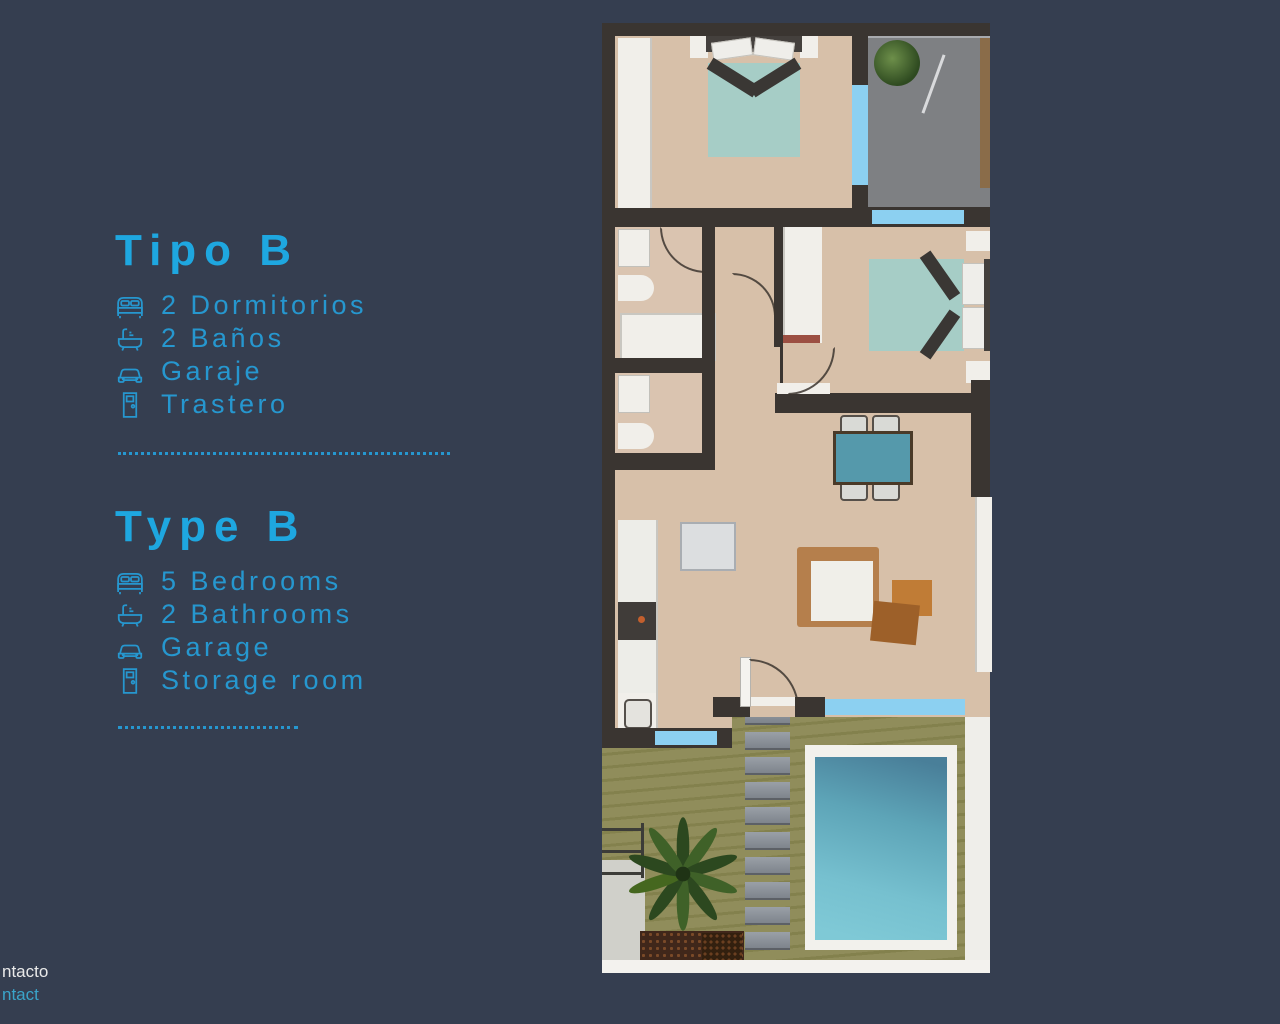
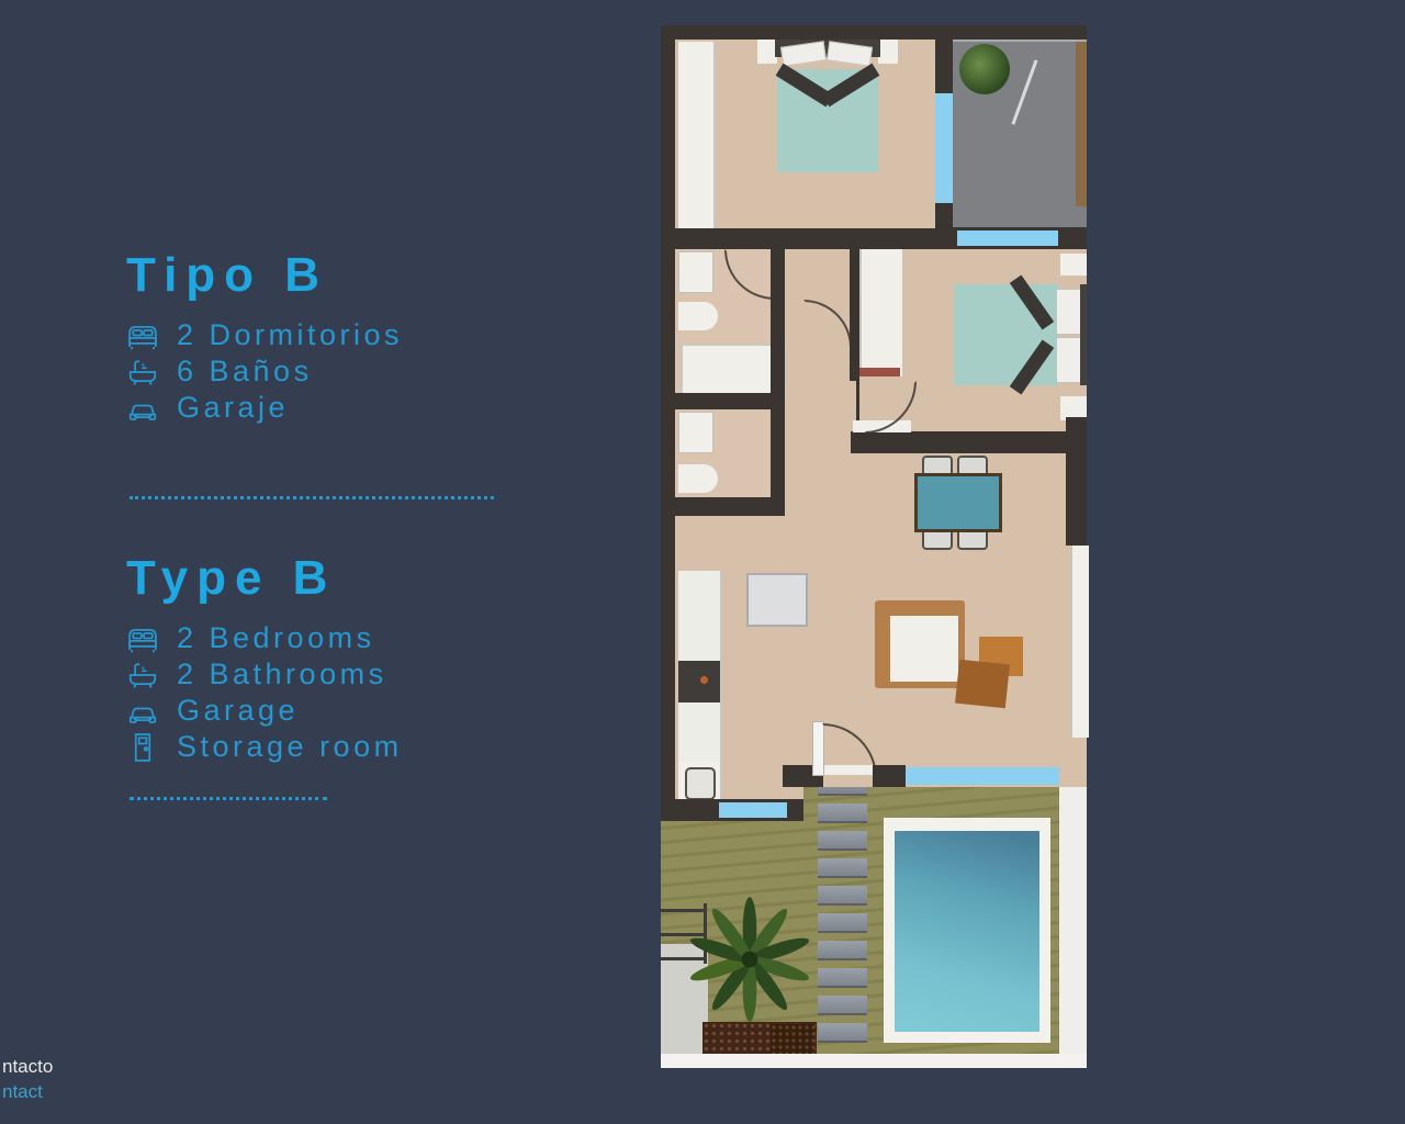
  Tipo B
  2 Dormitorios
- 2 Baños
+ 6 Baños
  Garaje
- Trastero
  Type B
- 5 Bedrooms
+ 2 Bedrooms
  2 Bathrooms
  Garage
  Storage room
  ntacto
  ntact
